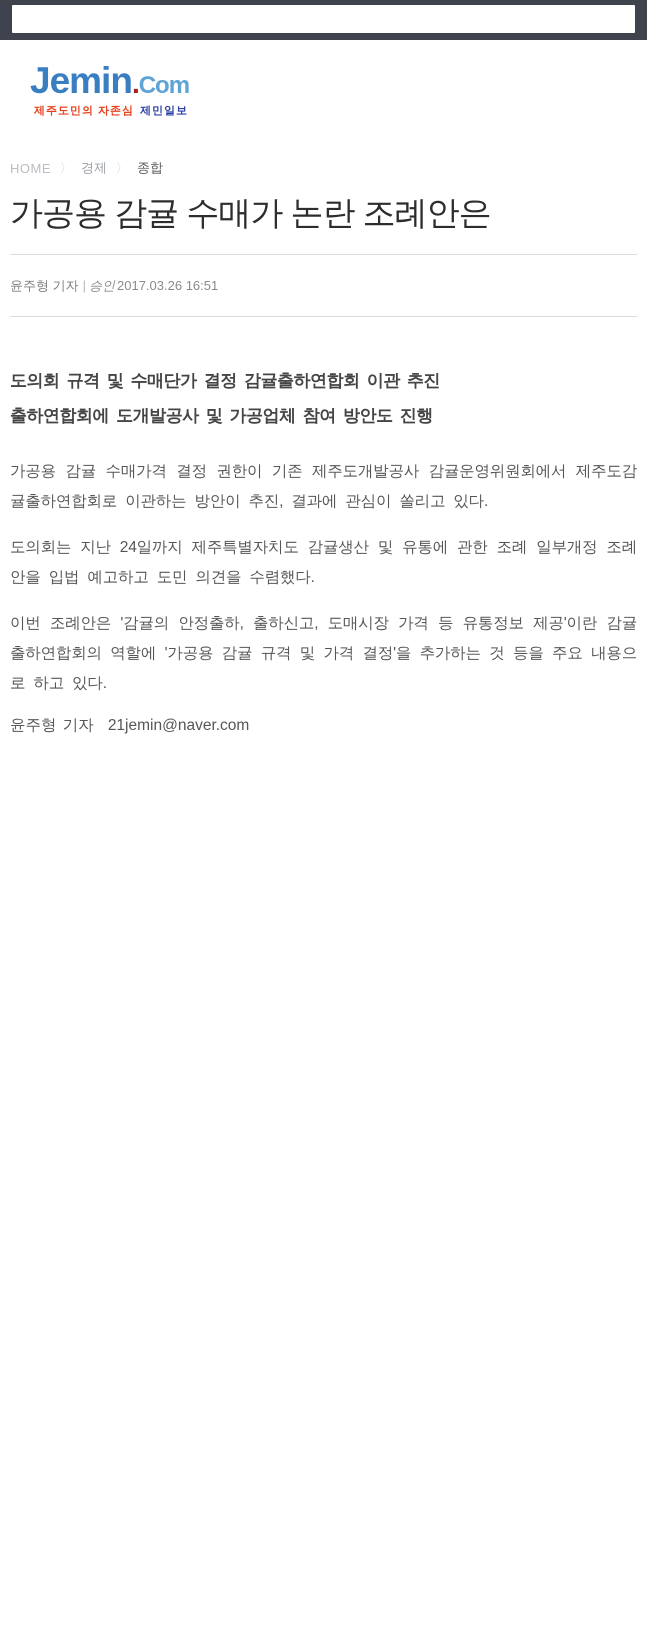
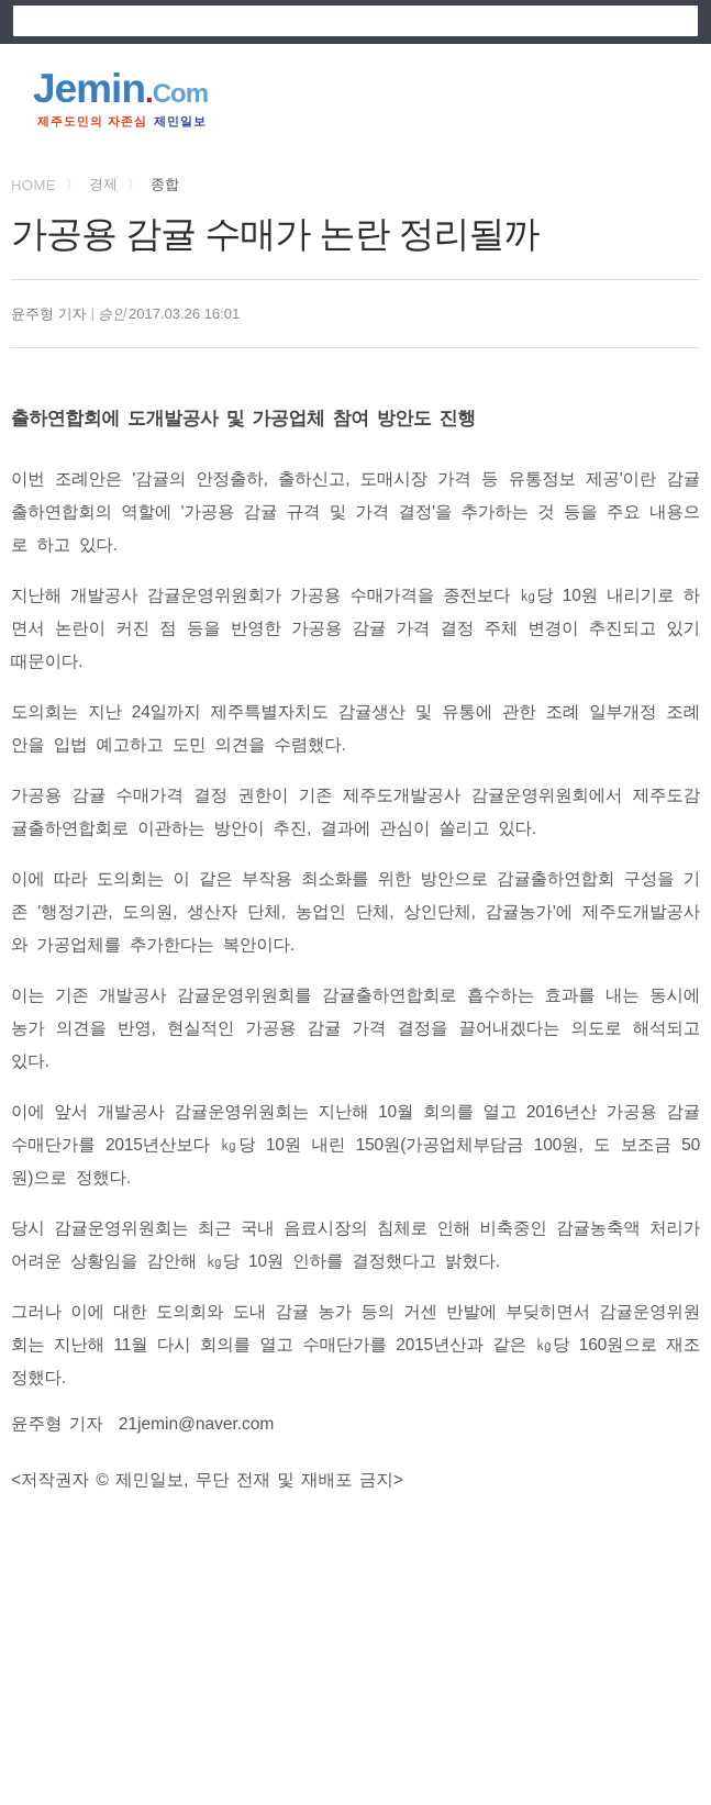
  Jemin.Com
  제주도민의 자존심 제민일보
  HOME
  〉
  경제
  〉
  종합
- 가공용 감귤 수매가 논란 조례안은
+ 가공용 감귤 수매가 논란 정리될까
  윤주형 기자
  |
  승인
- 2017.03.26 16:51
+ 2017.03.26 16:01
- 도의회 규격 및 수매단가 결정 감귤출하연합회 이관 추진
  출하연합회에 도개발공사 및 가공업체 참여 방안도 진행
- 가공용 감귤 수매가격 결정 권한이 기존 제주도개발공사 감귤운영위원회에서 제주도감귤출하연합회로 이관하는 방안이 추진, 결과에 관심이 쏠리고 있다.
+ 이번 조례안은 '감귤의 안정출하, 출하신고, 도매시장 가격 등 유통정보 제공'이란 감귤출하연합회의 역할에 '가공용 감귤 규격 및 가격 결정'을 추가하는 것 등을 주요 내용으로 하고 있다.
+ 지난해 개발공사 감귤운영위원회가 가공용 수매가격을 종전보다 ㎏당 10원 내리기로 하면서 논란이 커진 점 등을 반영한 가공용 감귤 가격 결정 주체 변경이 추진되고 있기 때문이다.
  도의회는 지난 24일까지 제주특별자치도 감귤생산 및 유통에 관한 조례 일부개정 조례안을 입법 예고하고 도민 의견을 수렴했다.
- 이번 조례안은 '감귤의 안정출하, 출하신고, 도매시장 가격 등 유통정보 제공'이란 감귤출하연합회의 역할에 '가공용 감귤 규격 및 가격 결정'을 추가하는 것 등을 주요 내용으로 하고 있다.
+ 가공용 감귤 수매가격 결정 권한이 기존 제주도개발공사 감귤운영위원회에서 제주도감귤출하연합회로 이관하는 방안이 추진, 결과에 관심이 쏠리고 있다.
+ 이에 따라 도의회는 이 같은 부작용 최소화를 위한 방안으로 감귤출하연합회 구성을 기존 '행정기관, 도의원, 생산자 단체, 농업인 단체, 상인단체, 감귤농가'에 제주도개발공사와 가공업체를 추가한다는 복안이다.
+ 이는 기존 개발공사 감귤운영위원회를 감귤출하연합회로 흡수하는 효과를 내는 동시에 농가 의견을 반영, 현실적인 가공용 감귤 가격 결정을 끌어내겠다는 의도로 해석되고 있다.
+ 이에 앞서 개발공사 감귤운영위원회는 지난해 10월 회의를 열고 2016년산 가공용 감귤 수매단가를 2015년산보다 ㎏당 10원 내린 150원(가공업체부담금 100원, 도 보조금 50원)으로 정했다.
+ 당시 감귤운영위원회는 최근 국내 음료시장의 침체로 인해 비축중인 감귤농축액 처리가 어려운 상황임을 감안해 ㎏당 10원 인하를 결정했다고 밝혔다.
+ 그러나 이에 대한 도의회와 도내 감귤 농가 등의 거센 반발에 부딪히면서 감귤운영위원회는 지난해 11월 다시 회의를 열고 수매단가를 2015년산과 같은 ㎏당 160원으로 재조정했다.
  윤주형 기자 21jemin@naver.com
+ <저작권자 © 제민일보, 무단 전재 및 재배포 금지>
